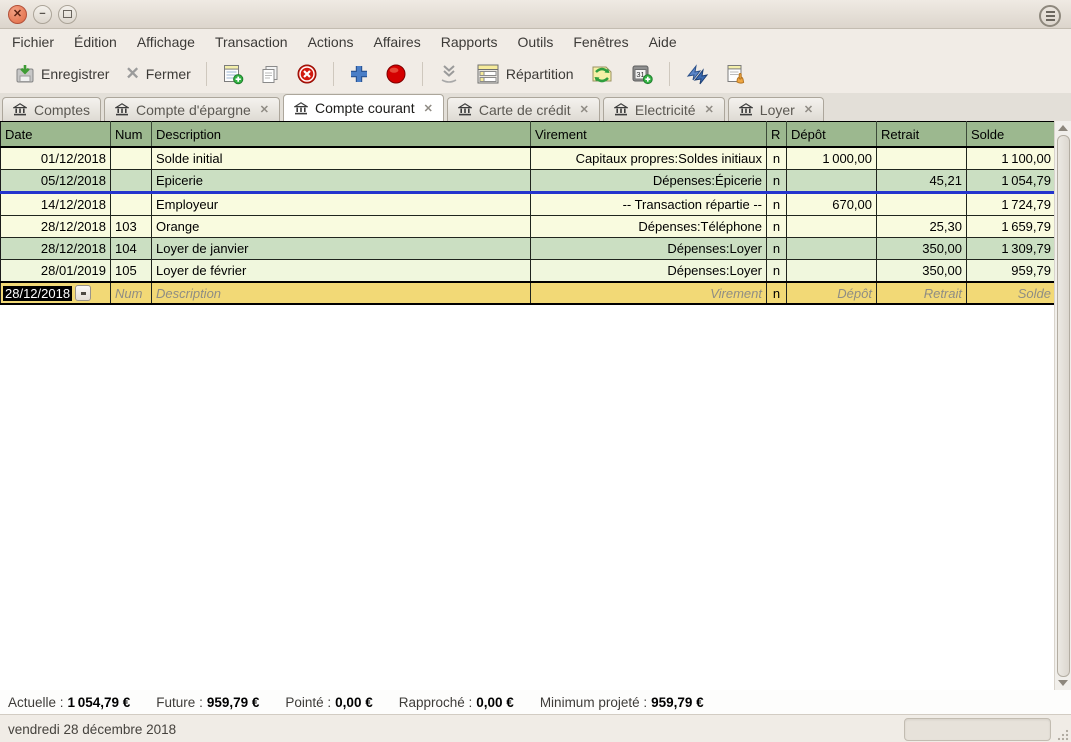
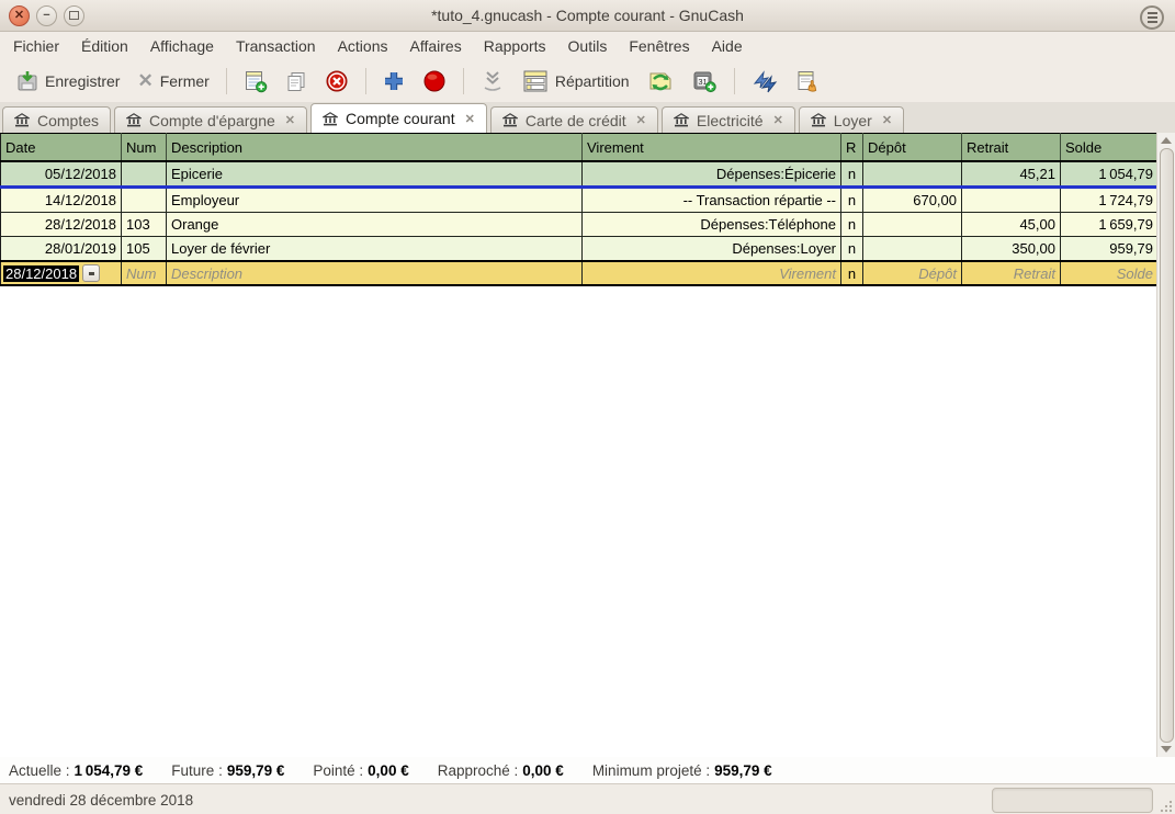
  ✕
  −
+ *tuto_4.gnucash - Compte courant - GnuCash
  Fichier
  Édition
  Affichage
  Transaction
  Actions
  Affaires
  Rapports
  Outils
  Fenêtres
  Aide
  Enregistrer
  ✕
  Fermer
  Répartition
  31
  Comptes
  Compte d'épargne
  ✕
  Compte courant
  ✕
  Carte de crédit
  ✕
  Electricité
  ✕
  Loyer
  ✕
  Date	Num	Description	Virement	R	Dépôt	Retrait	Solde
- 01/12/2018		Solde initial	Capitaux propres:Soldes initiaux	n	1 000,00		1 100,00
  05/12/2018		Epicerie	Dépenses:Épicerie	n		45,21	1 054,79
  14/12/2018		Employeur	-- Transaction répartie --	n	670,00		1 724,79
- 28/12/2018	103	Orange	Dépenses:Téléphone	n		25,30	1 659,79
+ 28/12/2018	103	Orange	Dépenses:Téléphone	n		45,00	1 659,79
- 28/12/2018	104	Loyer de janvier	Dépenses:Loyer	n		350,00	1 309,79
  28/01/2019	105	Loyer de février	Dépenses:Loyer	n		350,00	959,79
  28/12/2018	Num	Description	Virement	n	Dépôt	Retrait	Solde
  Actuelle : 1 054,79 €
  Future : 959,79 €
  Pointé : 0,00 €
  Rapproché : 0,00 €
  Minimum projeté : 959,79 €
  vendredi 28 décembre 2018
